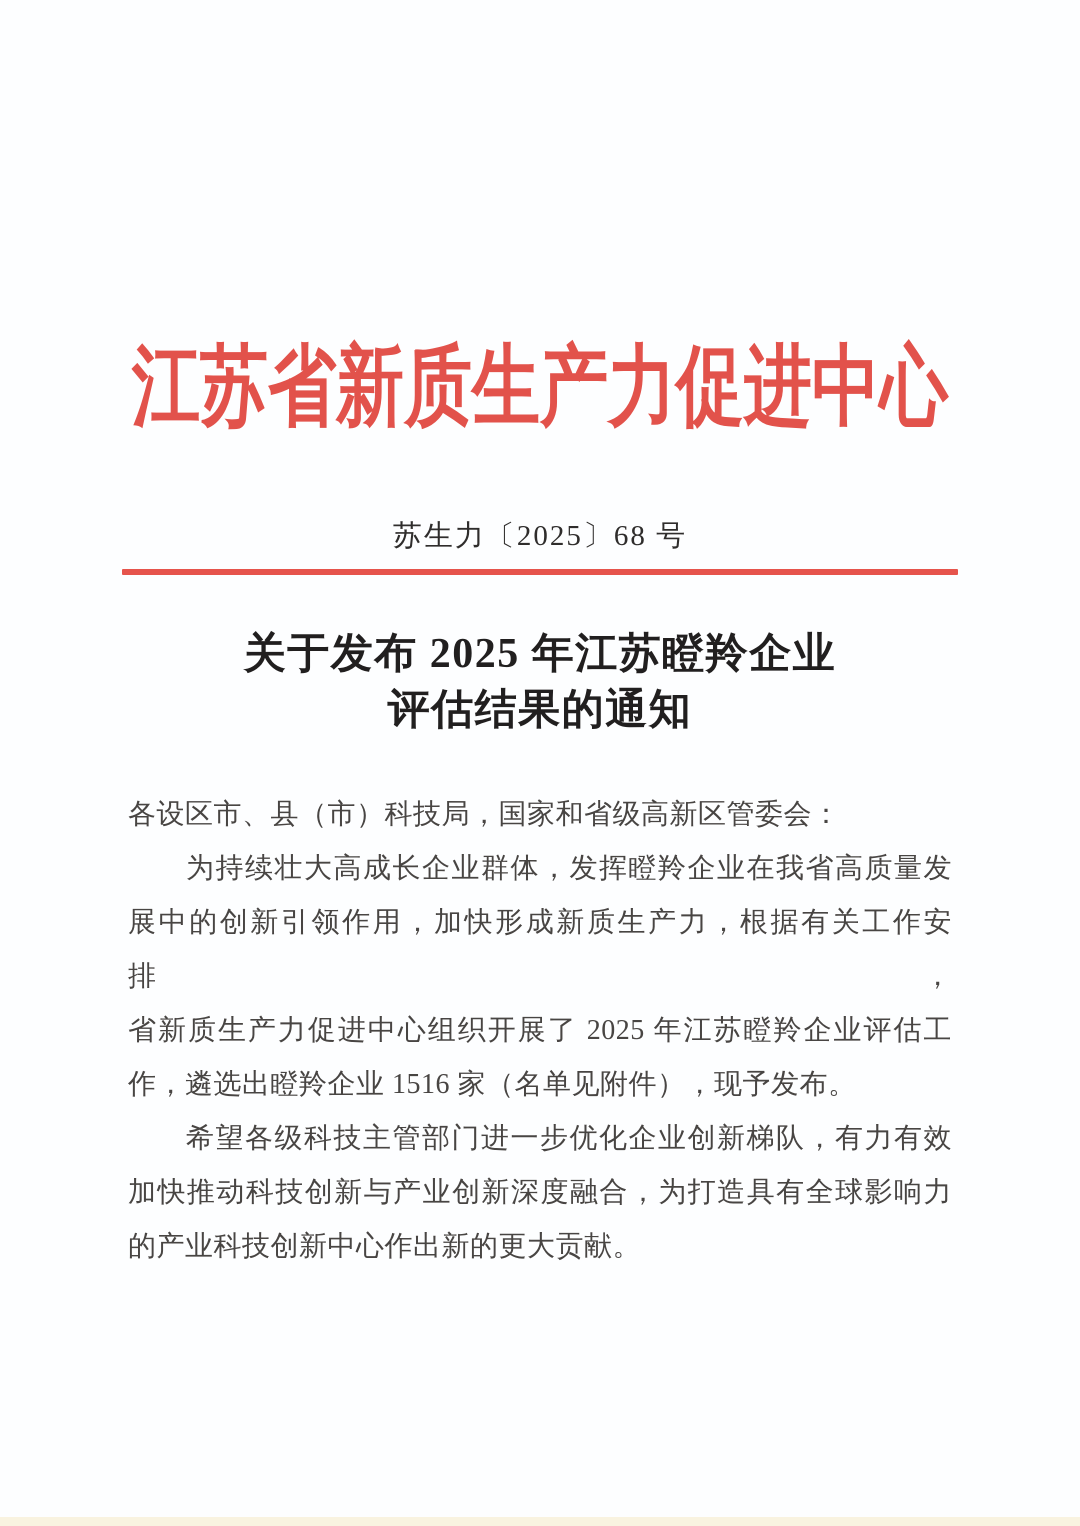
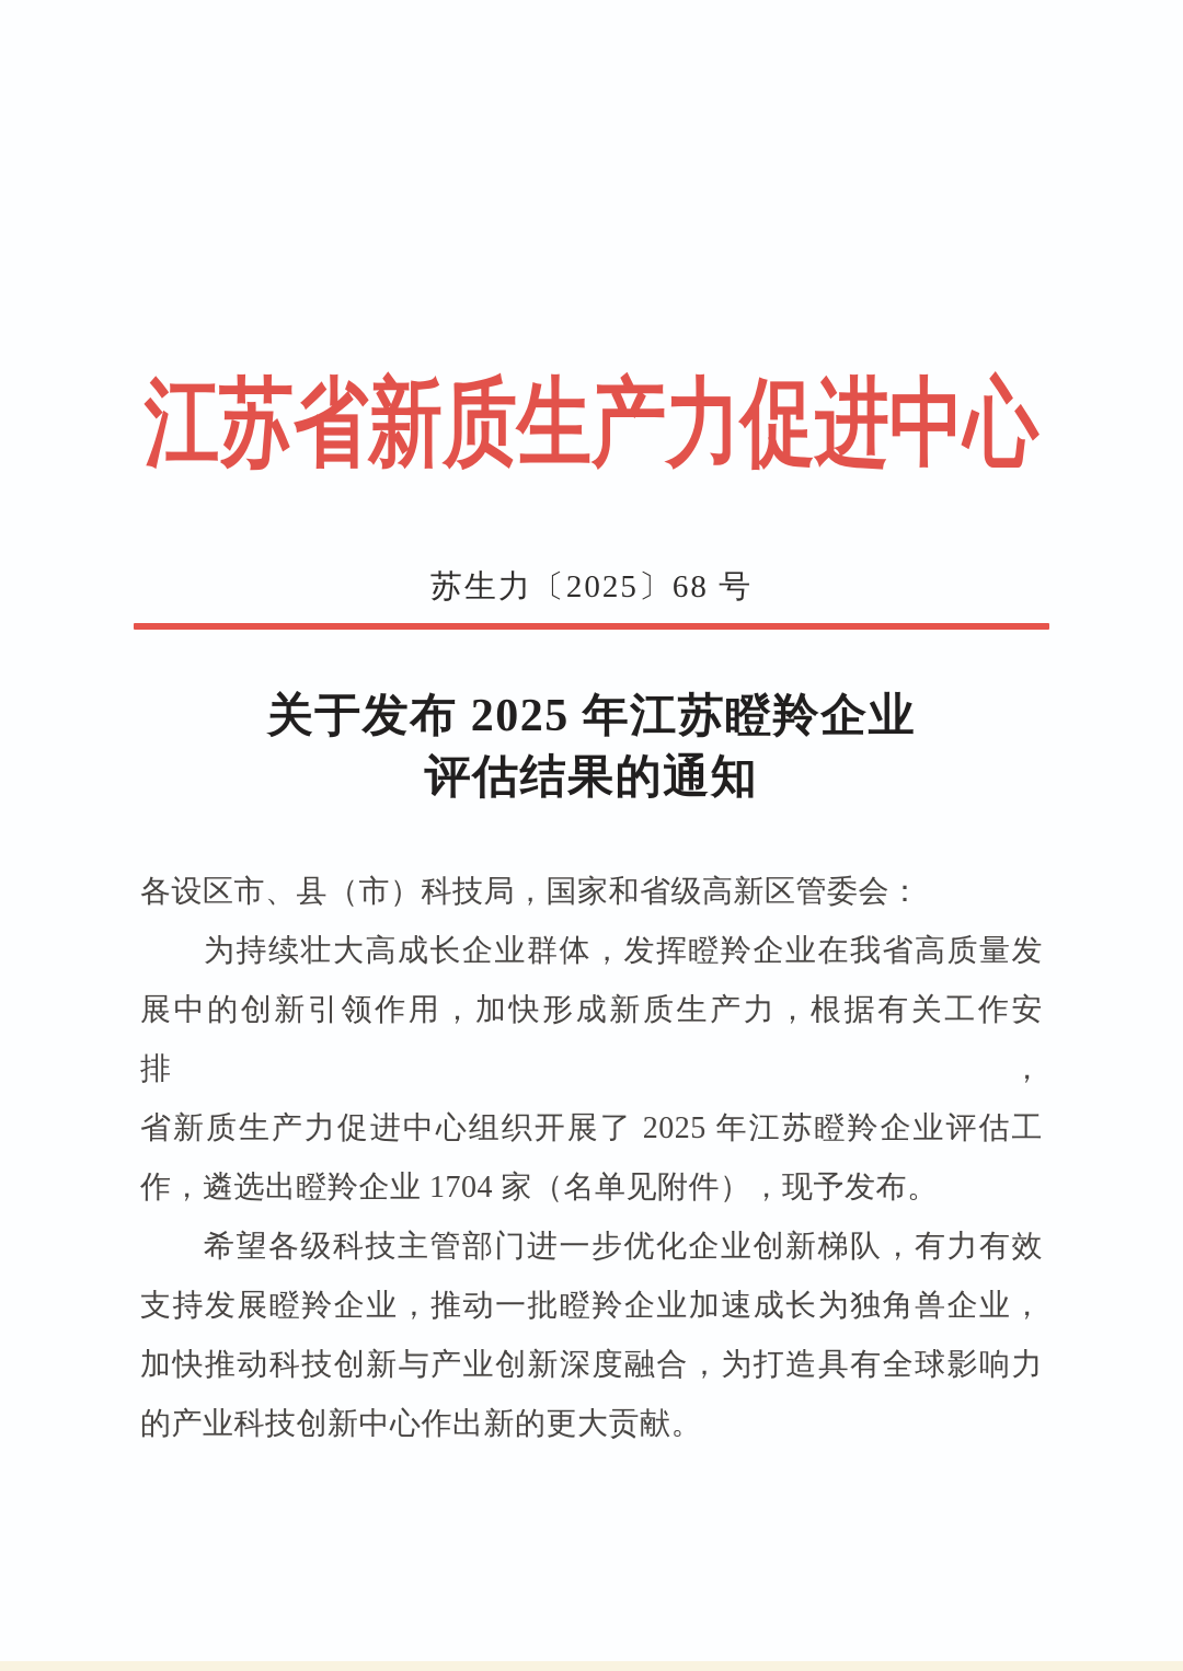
  江苏省新质生产力促进中心
  苏生力〔2025〕68 号
  关于发布 2025 年江苏瞪羚企业
  评估结果的通知
  各设区市、县（市）科技局，国家和省级高新区管委会：
  为持续壮大高成长企业群体，发挥瞪羚企业在我省高质量发
  展中的创新引领作用，加快形成新质生产力，根据有关工作安排，
  省新质生产力促进中心组织开展了 2025 年江苏瞪羚企业评估工
- 作，遴选出瞪羚企业 1516 家（名单见附件），现予发布。
+ 作，遴选出瞪羚企业 1704 家（名单见附件），现予发布。
  希望各级科技主管部门进一步优化企业创新梯队，有力有效
+ 支持发展瞪羚企业，推动一批瞪羚企业加速成长为独角兽企业，
  加快推动科技创新与产业创新深度融合，为打造具有全球影响力
  的产业科技创新中心作出新的更大贡献。
